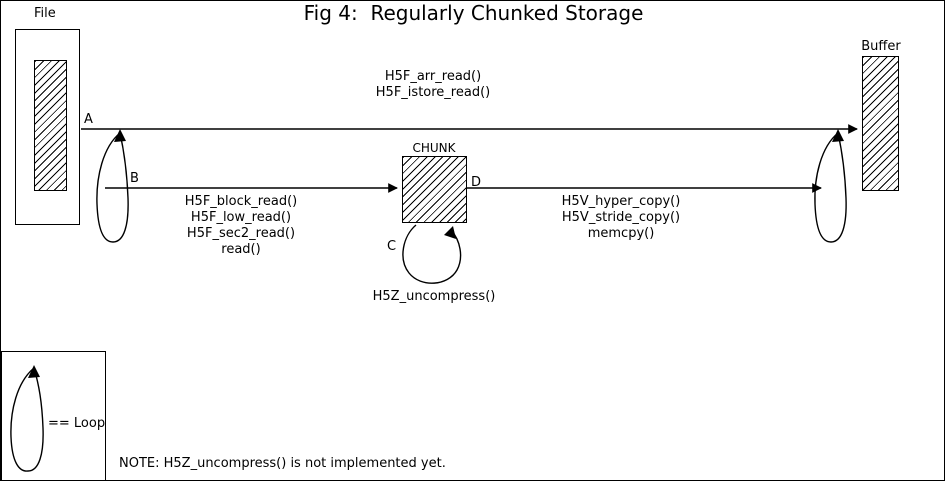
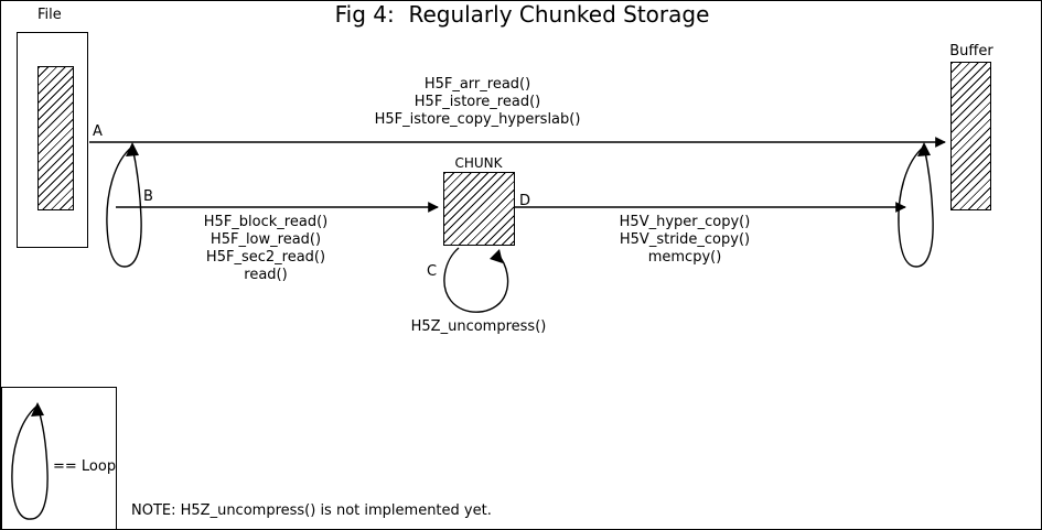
  Fig 4: Regularly Chunked Storage
  File
  Buffer
  CHUNK
  A
  B
  C
  D
  H5F_arr_read()
  H5F_istore_read()
+ H5F_istore_copy_hyperslab()
  H5F_block_read()
  H5F_low_read()
  H5F_sec2_read()
  read()
  H5V_hyper_copy()
  H5V_stride_copy()
  memcpy()
  H5Z_uncompress()
  == Loop
  NOTE: H5Z_uncompress() is not implemented yet.
